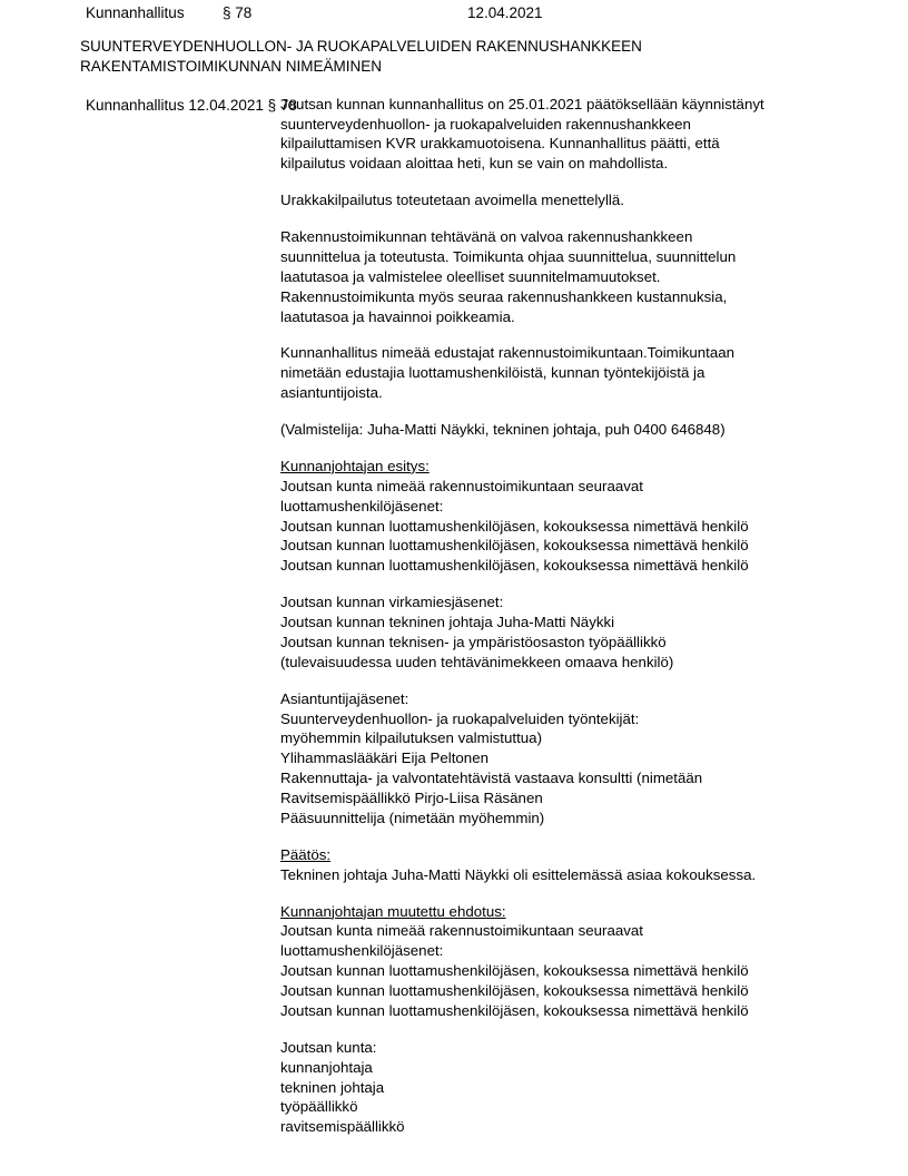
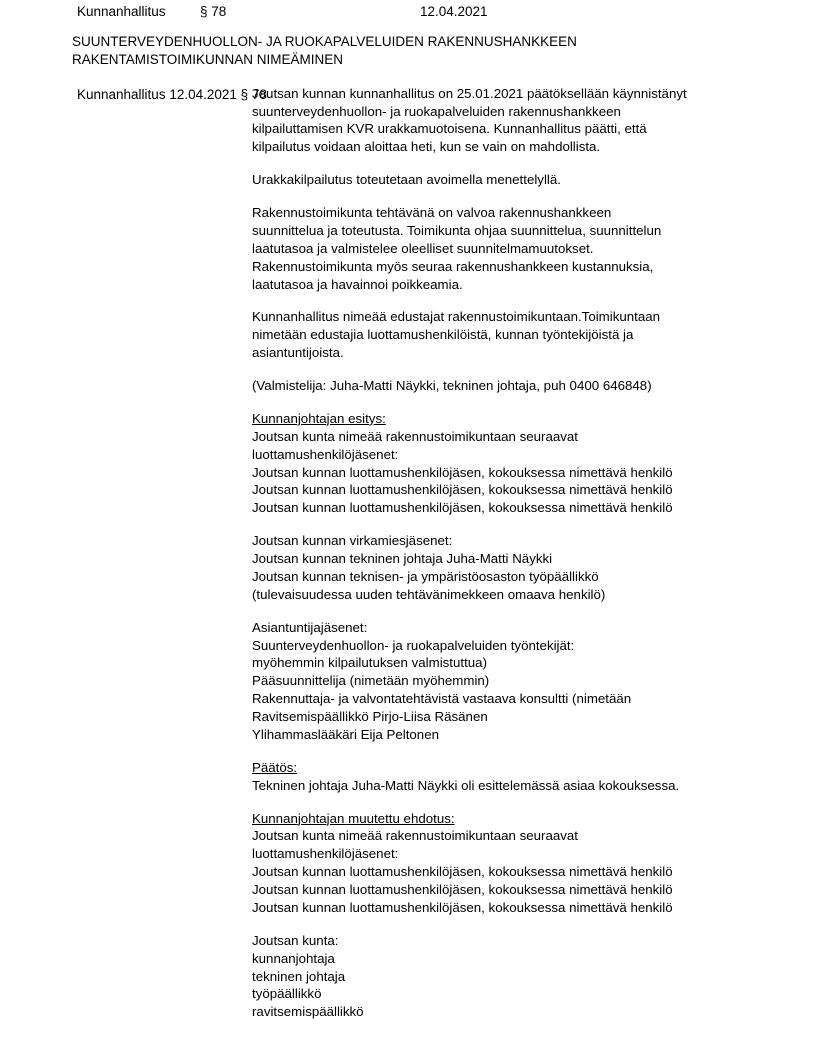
  Kunnanhallitus
  § 78
  12.04.2021
  SUUNTERVEYDENHUOLLON- JA RUOKAPALVELUIDEN RAKENNUSHANKKEEN
  RAKENTAMISTOIMIKUNNAN NIMEÄMINEN
  Kunnanhallitus 12.04.2021 § 78
  Joutsan kunnan kunnanhallitus on 25.01.2021 päätöksellään käynnistänyt
  suunterveydenhuollon- ja ruokapalveluiden rakennushankkeen
  kilpailuttamisen KVR urakkamuotoisena. Kunnanhallitus päätti, että
  kilpailutus voidaan aloittaa heti, kun se vain on mahdollista.
  Urakkakilpailutus toteutetaan avoimella menettelyllä.
- Rakennustoimikunnan tehtävänä on valvoa rakennushankkeen
+ Rakennustoimikunta tehtävänä on valvoa rakennushankkeen
  suunnittelua ja toteutusta. Toimikunta ohjaa suunnittelua, suunnittelun
  laatutasoa ja valmistelee oleelliset suunnitelmamuutokset.
  Rakennustoimikunta myös seuraa rakennushankkeen kustannuksia,
  laatutasoa ja havainnoi poikkeamia.
  Kunnanhallitus nimeää edustajat rakennustoimikuntaan.Toimikuntaan
  nimetään edustajia luottamushenkilöistä, kunnan työntekijöistä ja
  asiantuntijoista.
  (Valmistelija: Juha-Matti Näykki, tekninen johtaja, puh 0400 646848)
  Kunnanjohtajan esitys:
  Joutsan kunta nimeää rakennustoimikuntaan seuraavat
  luottamushenkilöjäsenet:
  Joutsan kunnan luottamushenkilöjäsen, kokouksessa nimettävä henkilö
  Joutsan kunnan luottamushenkilöjäsen, kokouksessa nimettävä henkilö
  Joutsan kunnan luottamushenkilöjäsen, kokouksessa nimettävä henkilö
  Joutsan kunnan virkamiesjäsenet:
  Joutsan kunnan tekninen johtaja Juha-Matti Näykki
  Joutsan kunnan teknisen- ja ympäristöosaston työpäällikkö
  (tulevaisuudessa uuden tehtävänimekkeen omaava henkilö)
  Asiantuntijajäsenet:
  Suunterveydenhuollon- ja ruokapalveluiden työntekijät:
  myöhemmin kilpailutuksen valmistuttua)
- Ylihammaslääkäri Eija Peltonen
+ Pääsuunnittelija (nimetään myöhemmin)
  Rakennuttaja- ja valvontatehtävistä vastaava konsultti (nimetään
  Ravitsemispäällikkö Pirjo-Liisa Räsänen
- Pääsuunnittelija (nimetään myöhemmin)
+ Ylihammaslääkäri Eija Peltonen
  Päätös:
  Tekninen johtaja Juha-Matti Näykki oli esittelemässä asiaa kokouksessa.
  Kunnanjohtajan muutettu ehdotus:
  Joutsan kunta nimeää rakennustoimikuntaan seuraavat
  luottamushenkilöjäsenet:
  Joutsan kunnan luottamushenkilöjäsen, kokouksessa nimettävä henkilö
  Joutsan kunnan luottamushenkilöjäsen, kokouksessa nimettävä henkilö
  Joutsan kunnan luottamushenkilöjäsen, kokouksessa nimettävä henkilö
  Joutsan kunta:
  kunnanjohtaja
  tekninen johtaja
  työpäällikkö
  ravitsemispäällikkö
